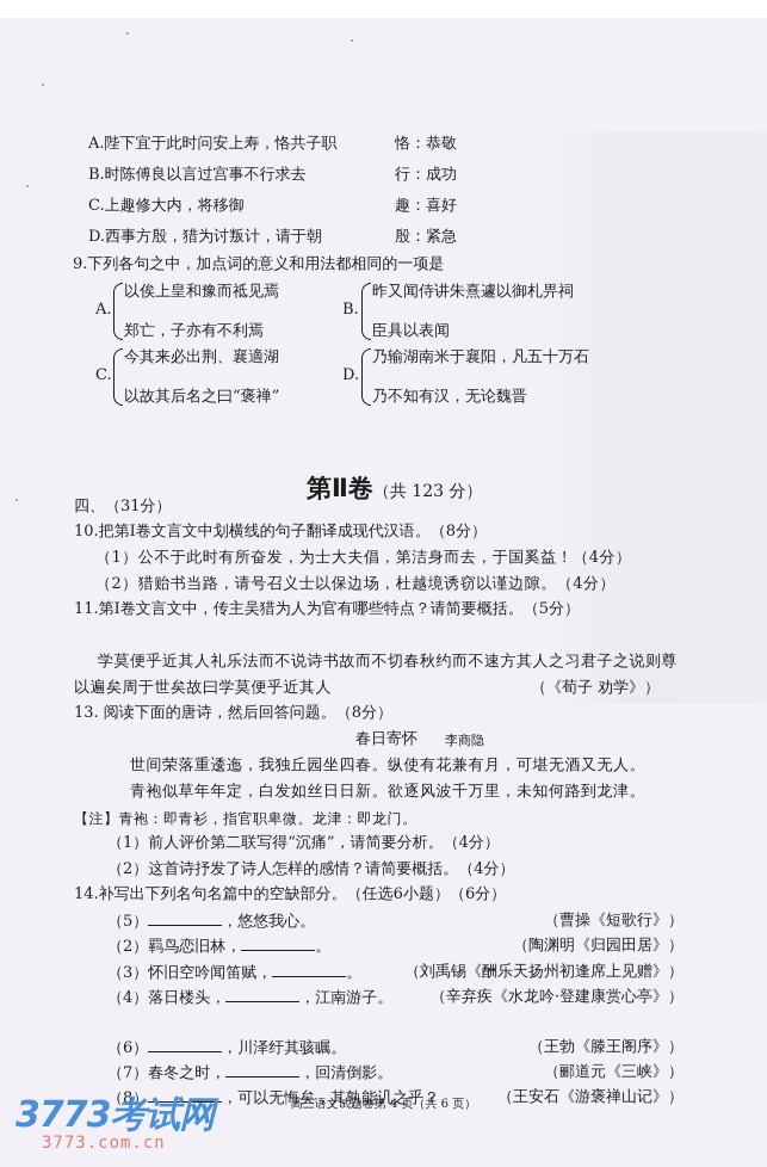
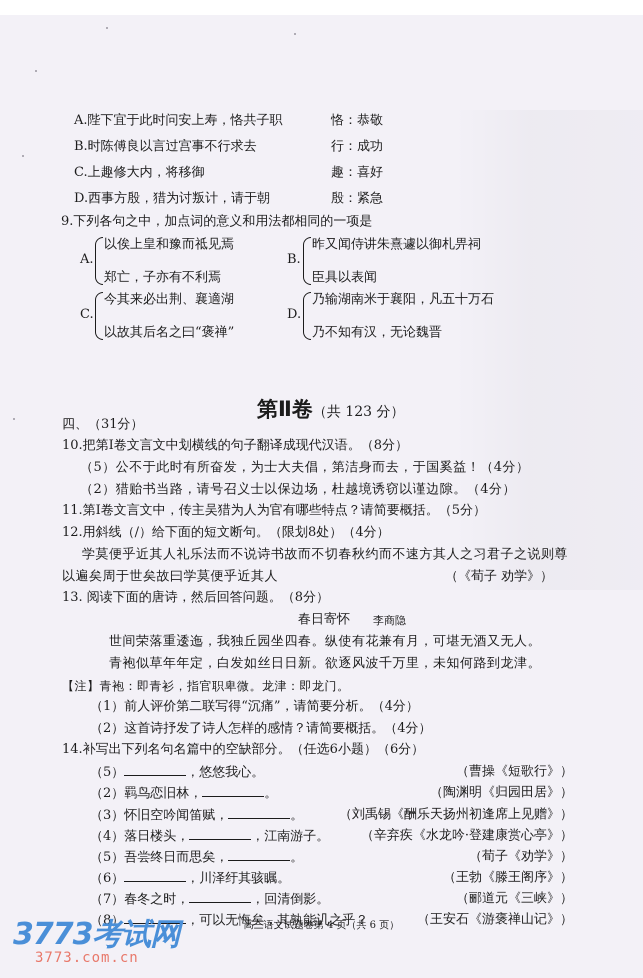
  A.陛下宜于此时问安上寿，恪共子职
  恪：恭敬
  B.时陈傅良以言过宫事不行求去
  行：成功
  C.上趣修大内，将移御
  趣：喜好
  D.西事方殷，猎为讨叛计，请于朝
  殷：紧急
  9.下列各句之中，加点词的意义和用法都相同的一项是
  A.
  以俟上皇和豫而祗见焉
  郑亡，子亦有不利焉
  B.
  昨又闻侍讲朱熹遽以御札畀祠
  臣具以表闻
  C.
  今其来必出荆、襄適湖
  以故其后名之曰“褒禅”
  D.
  乃输湖南米于襄阳，凡五十万石
  乃不知有汉，无论魏晋
  第Ⅱ卷（共 123 分）
  四、（31分）
  10.把第Ⅰ卷文言文中划横线的句子翻译成现代汉语。（8分）
- （1）公不于此时有所奋发，为士大夫倡，第洁身而去，于国奚益！（4分）
+ （5）公不于此时有所奋发，为士大夫倡，第洁身而去，于国奚益！（4分）
  （2）猎贻书当路，请号召义士以保边场，杜越境诱窃以谨边隙。（4分）
  11.第Ⅰ卷文言文中，传主吴猎为人为官有哪些特点？请简要概括。（5分）
+ 12.用斜线（/）给下面的短文断句。（限划8处）（4分）
  学莫便乎近其人礼乐法而不说诗书故而不切春秋约而不速方其人之习君子之说则尊
  以遍矣周于世矣故曰学莫便乎近其人
  （《荀子 劝学》）
  13. 阅读下面的唐诗，然后回答问题。（8分）
  春日寄怀
  李商隐
  世间荣落重逶迤，我独丘园坐四春。纵使有花兼有月，可堪无酒又无人。
  青袍似草年年定，白发如丝日日新。欲逐风波千万里，未知何路到龙津。
  【注】青袍：即青衫，指官职卑微。龙津：即龙门。
  （1）前人评价第二联写得“沉痛”，请简要分析。（4分）
  （2）这首诗抒发了诗人怎样的感情？请简要概括。（4分）
  14.补写出下列名句名篇中的空缺部分。（任选6小题）（6分）
  （5） ，悠悠我心。
  （曹操《短歌行》）
  （2）羁鸟恋旧林， 。
  （陶渊明《归园田居》）
  （3）怀旧空吟闻笛赋， 。
  （刘禹锡《酬乐天扬州初逢席上见赠》）
  （4）落日楼头， ，江南游子。
  （辛弃疾《水龙吟·登建康赏心亭》）
+ （5）吾尝终日而思矣， 。
+ （荀子《劝学》）
  （6） ，川泽纡其骇瞩。
  （王勃《滕王阁序》）
  （7）春冬之时， ，回清倒影。
  （郦道元《三峡》）
  （8） ，可以无悔矣，其孰能讥之乎？
  （王安石《游褒禅山记》）
  高三语文试题卷第 4 页（共 6 页）
  3773考试网
  3773.com.cn
